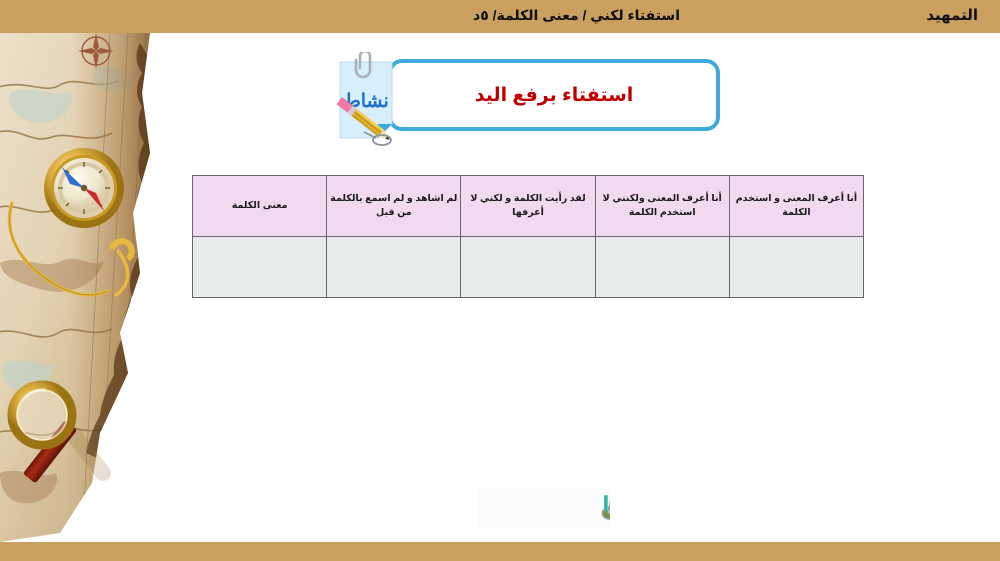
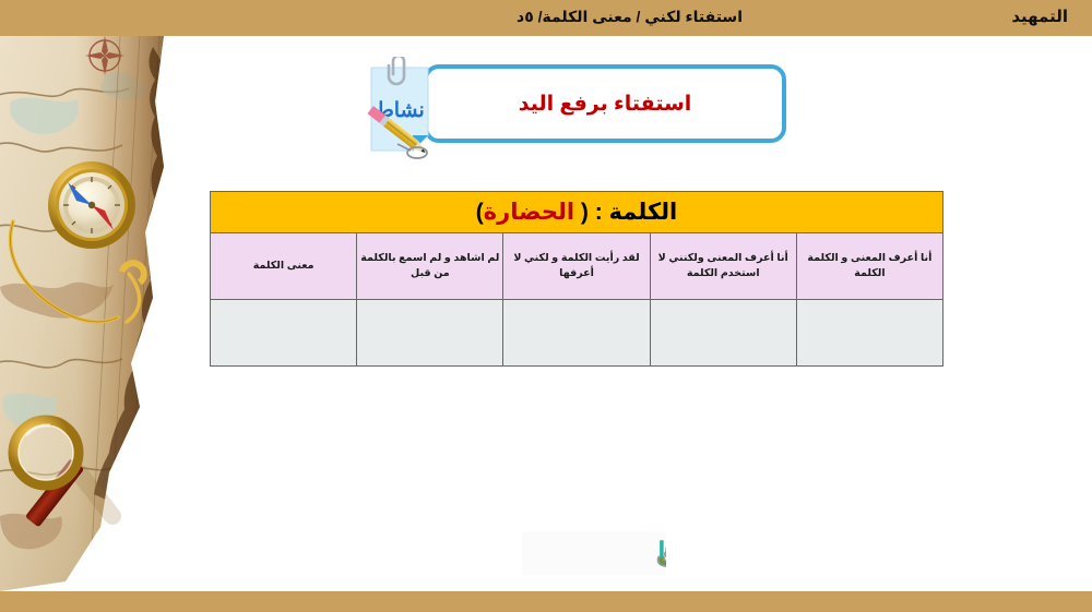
  التمهيد
  استفتاء لكني / معنى الكلمة/ ٥د
  استفتاء برفع اليد
  نشاط
+ الكلمة : ( الحضارة)
- أنا أعرف المعنى و استخدم الكلمة	أنا أعرف المعنى ولكنني لا استخدم الكلمة	لقد رأيت الكلمة و لكني لا أعرفها	لم اشاهد و لم اسمع بالكلمة من قبل	معنى الكلمة
+ أنا أعرف المعنى و الكلمة الكلمة	أنا أعرف المعنى ولكنني لا استخدم الكلمة	لقد رأيت الكلمة و لكني لا أعرفها	لم اشاهد و لم اسمع بالكلمة من قبل	معنى الكلمة
  ا
